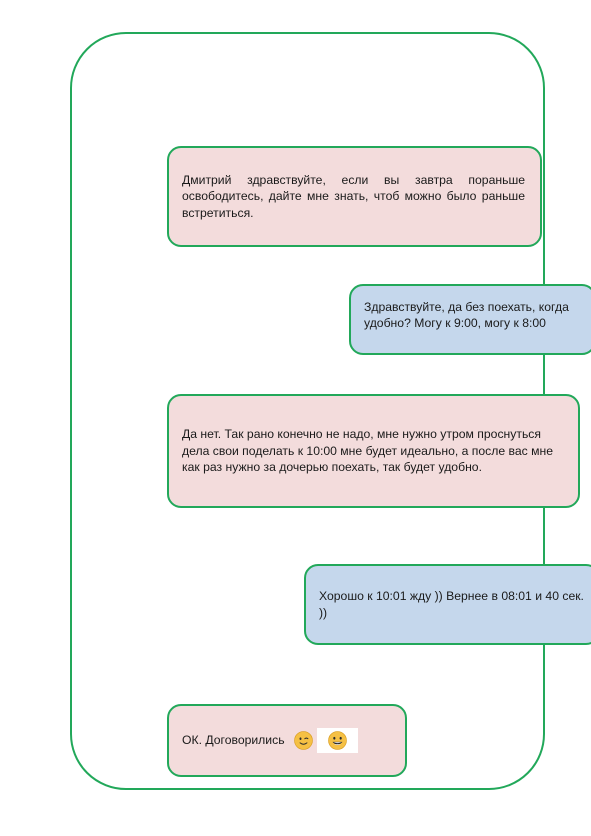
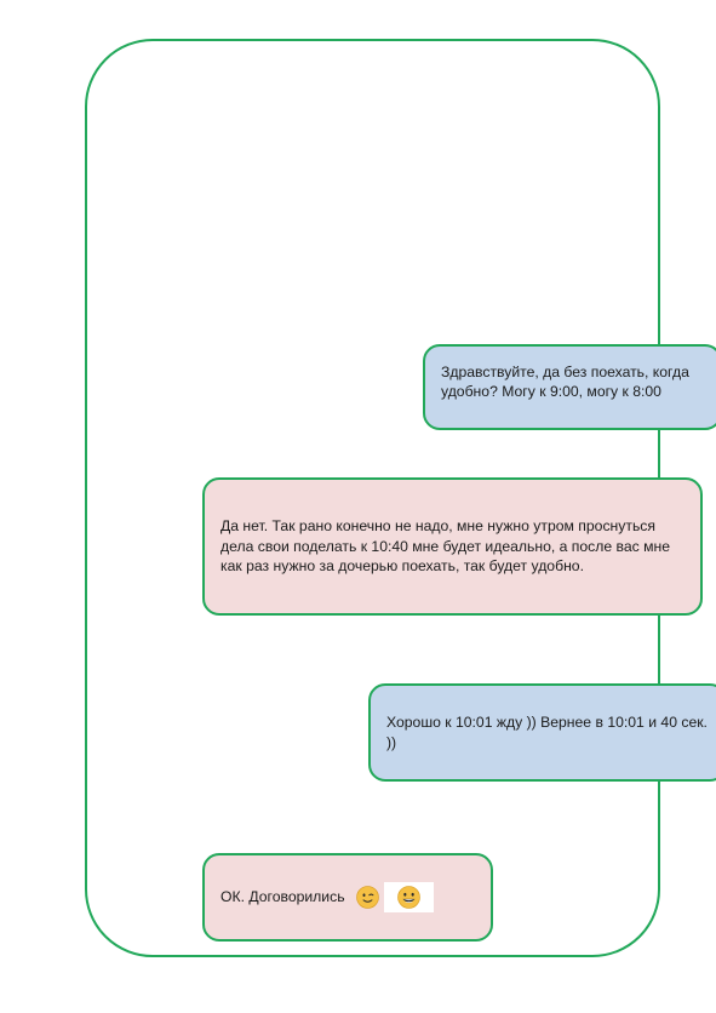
- Дмитрий здравствуйте, если вы завтра пораньше освободитесь, дайте мне знать, чтоб можно было раньше встретиться.
  Здравствуйте, да без поехать, когда удобно? Могу к 9:00, могу к 8:00
- Да нет. Так рано конечно не надо, мне нужно утром проснуться дела свои поделать к 10:00 мне будет идеально, а после вас мне как раз нужно за дочерью поехать, так будет удобно.
+ Да нет. Так рано конечно не надо, мне нужно утром проснуться дела свои поделать к 10:40 мне будет идеально, а после вас мне как раз нужно за дочерью поехать, так будет удобно.
- Хорошо к 10:01 жду )) Вернее в 08:01 и 40 сек. ))
+ Хорошо к 10:01 жду )) Вернее в 10:01 и 40 сек. ))
  ОК. Договорились
